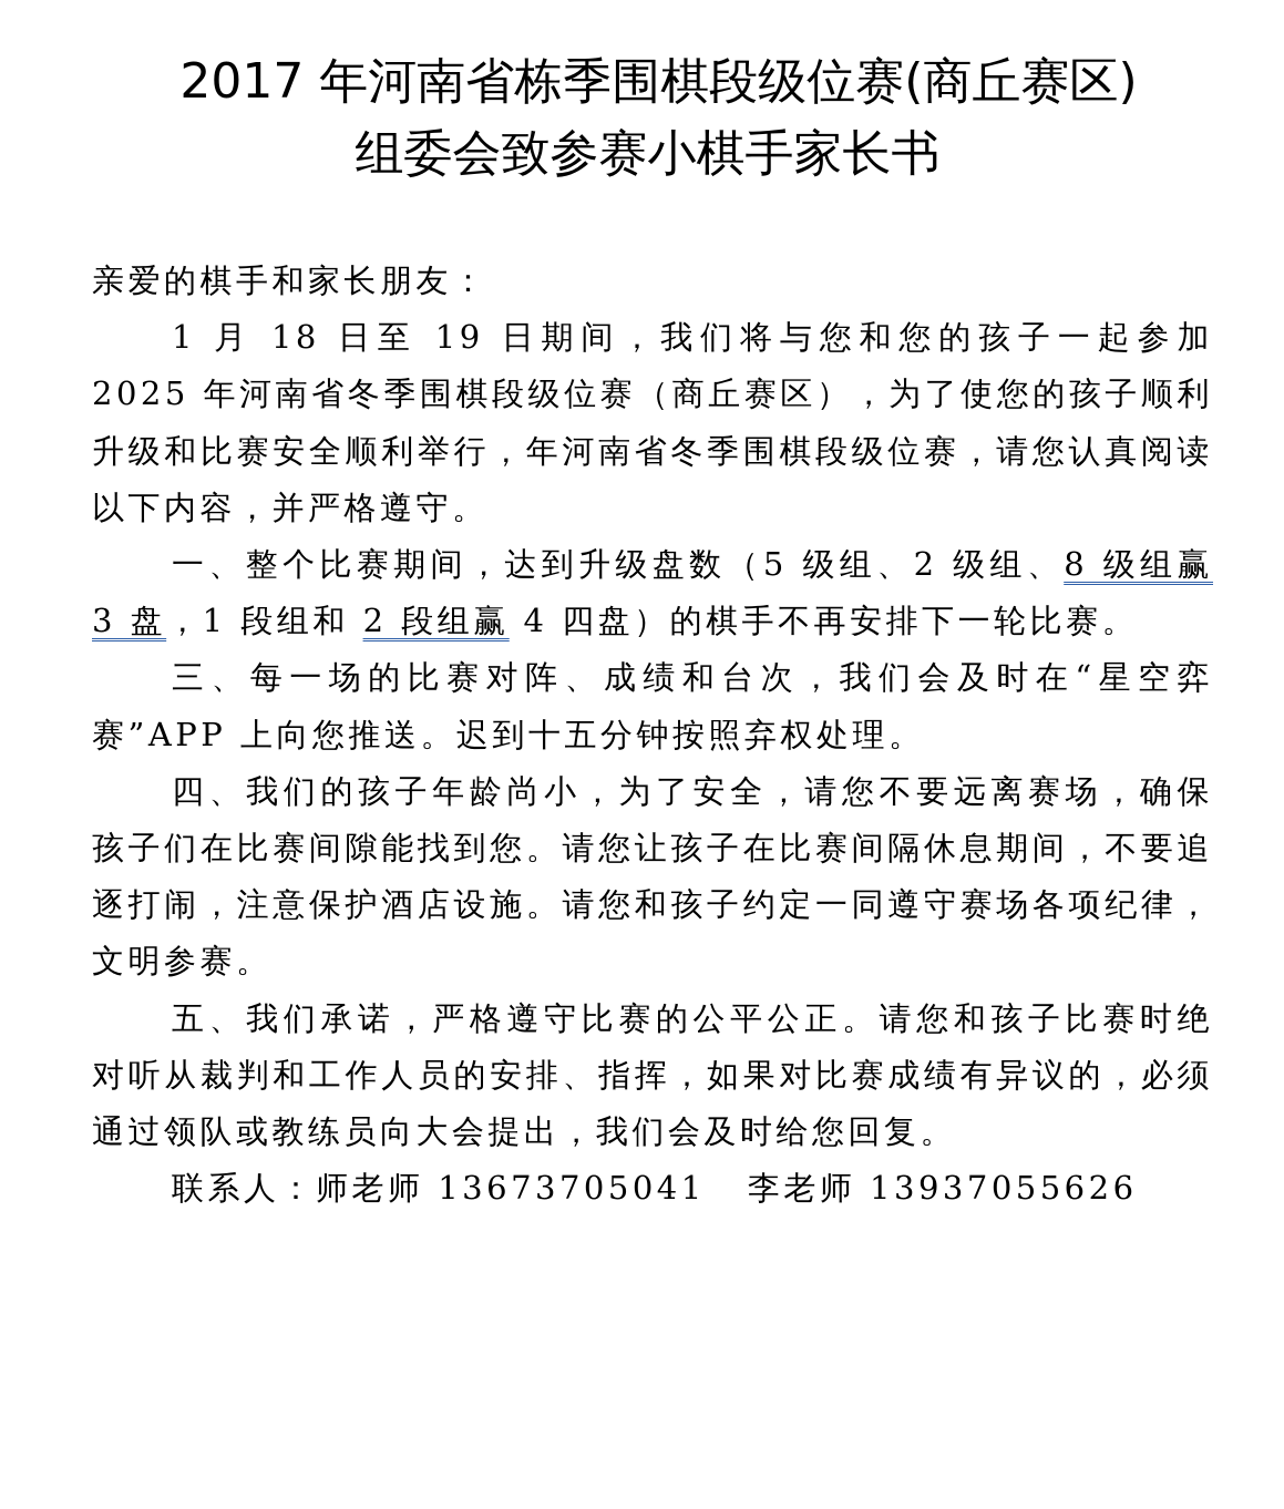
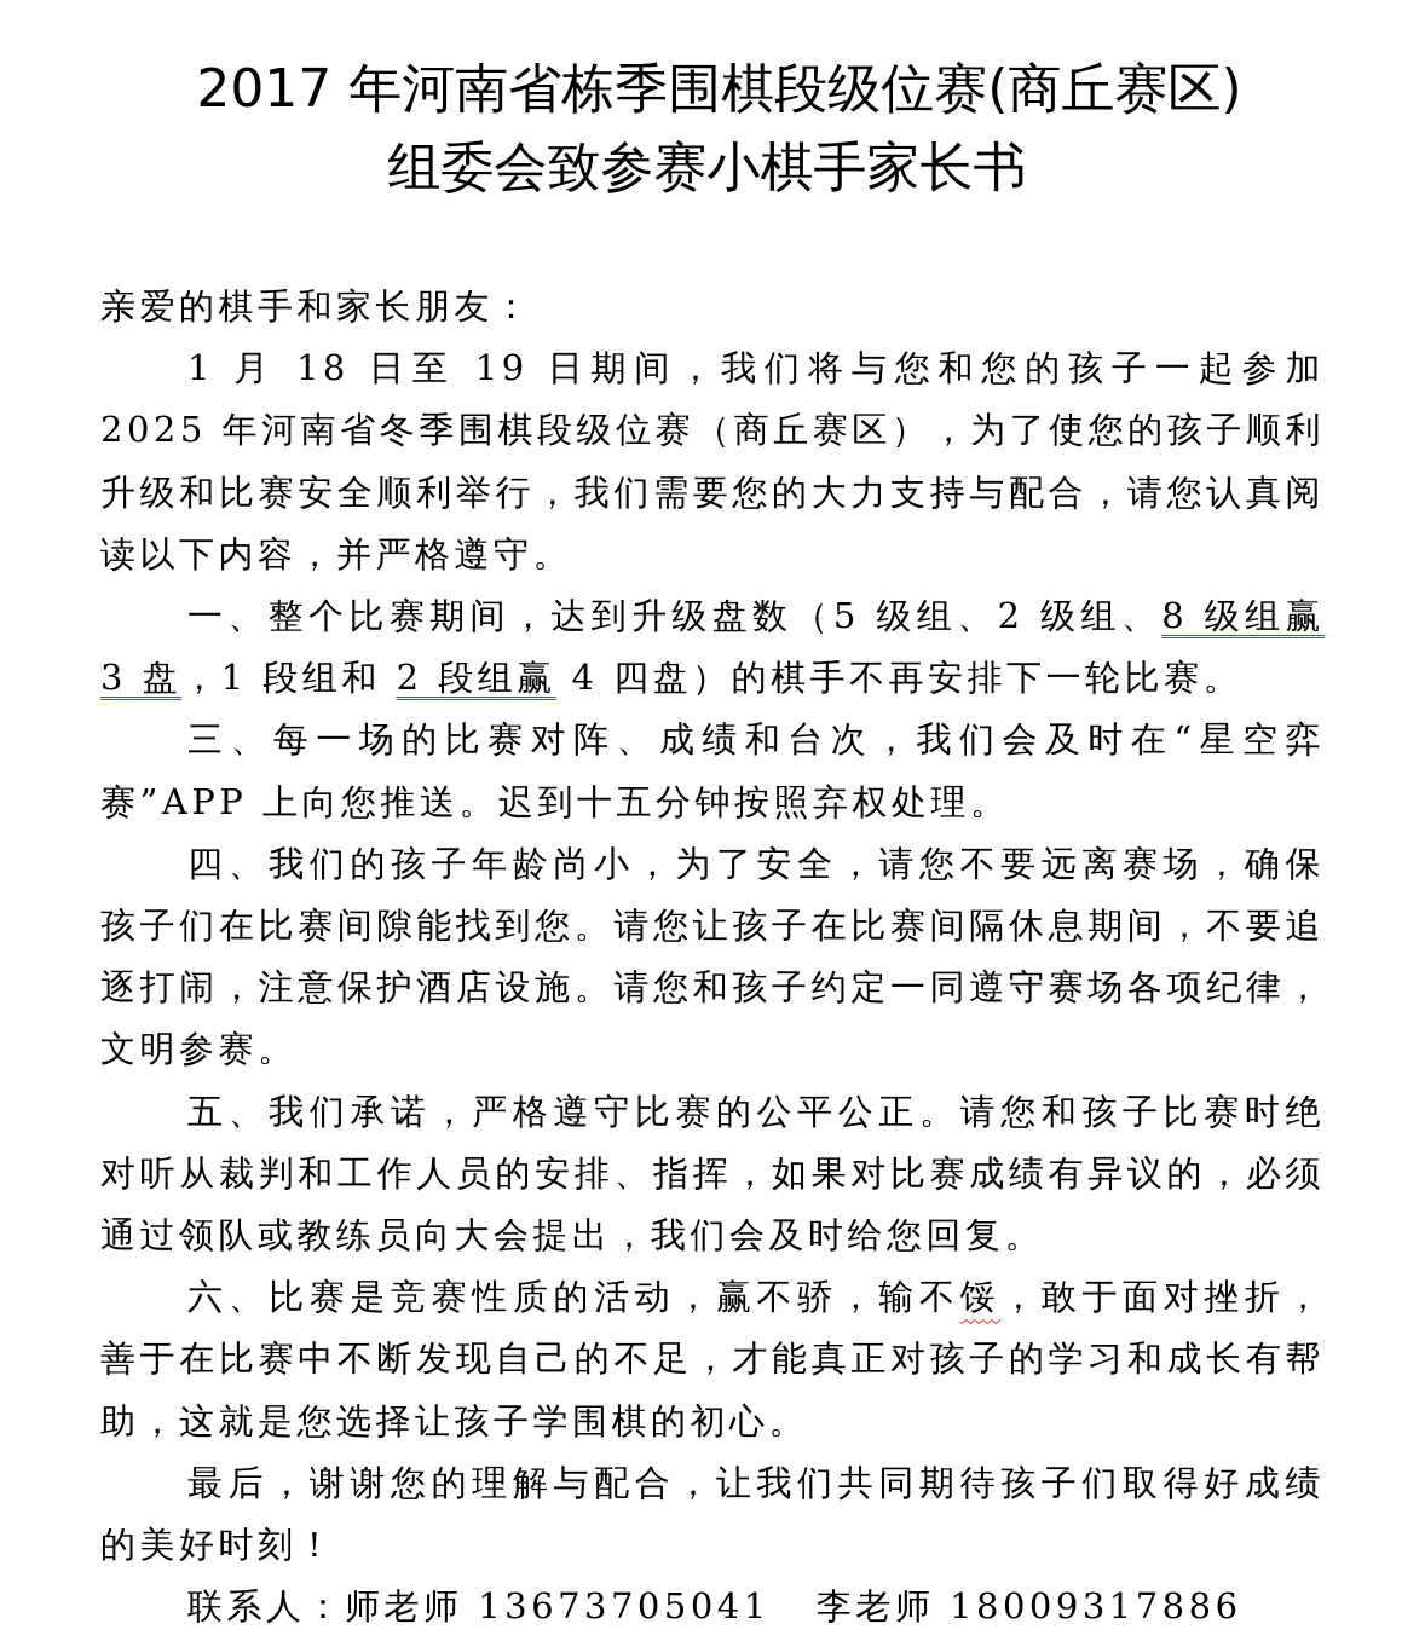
  2017 年河南省栋季围棋段级位赛(商丘赛区)
  组委会致参赛小棋手家长书
  亲爱的棋手和家长朋友：
- 1 月 18 日至 19 日期间，我们将与您和您的孩子一起参加 2025 年河南省冬季围棋段级位赛（商丘赛区），为了使您的孩子顺利升级和比赛安全顺利举行，年河南省冬季围棋段级位赛，请您认真阅读以下内容，并严格遵守。
+ 1 月 18 日至 19 日期间，我们将与您和您的孩子一起参加 2025 年河南省冬季围棋段级位赛（商丘赛区），为了使您的孩子顺利升级和比赛安全顺利举行，我们需要您的大力支持与配合，请您认真阅读以下内容，并严格遵守。
  一、整个比赛期间，达到升级盘数（5 级组、2 级组、8 级组赢 3 盘，1 段组和 2 段组赢 4 四盘）的棋手不再安排下一轮比赛。
  三、每一场的比赛对阵、成绩和台次，我们会及时在“星空弈赛”APP 上向您推送。迟到十五分钟按照弃权处理。
  四、我们的孩子年龄尚小，为了安全，请您不要远离赛场，确保孩子们在比赛间隙能找到您。请您让孩子在比赛间隔休息期间，不要追逐打闹，注意保护酒店设施。请您和孩子约定一同遵守赛场各项纪律，文明参赛。
  五、我们承诺，严格遵守比赛的公平公正。请您和孩子比赛时绝对听从裁判和工作人员的安排、指挥，如果对比赛成绩有异议的，必须通过领队或教练员向大会提出，我们会及时给您回复。
+ 六、比赛是竞赛性质的活动，赢不骄，输不馁，敢于面对挫折，善于在比赛中不断发现自己的不足，才能真正对孩子的学习和成长有帮助，这就是您选择让孩子学围棋的初心。
+ 最后，谢谢您的理解与配合，让我们共同期待孩子们取得好成绩的美好时刻！
- 联系人：师老师 13673705041 李老师 13937055626
+ 联系人：师老师 13673705041 李老师 18009317886
